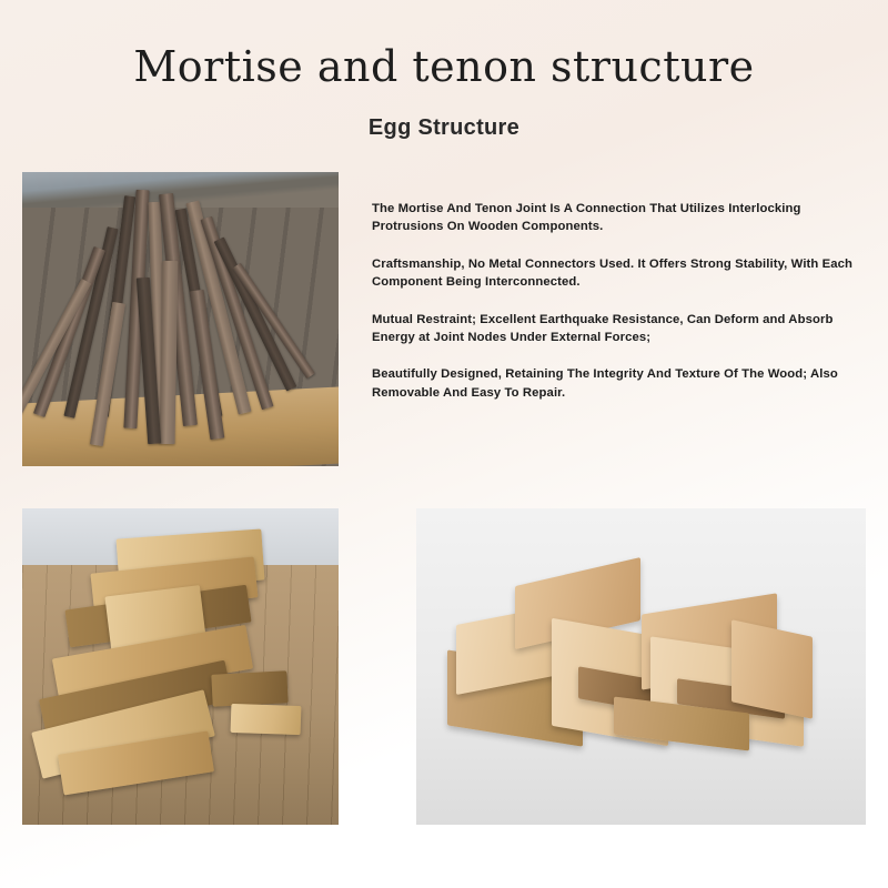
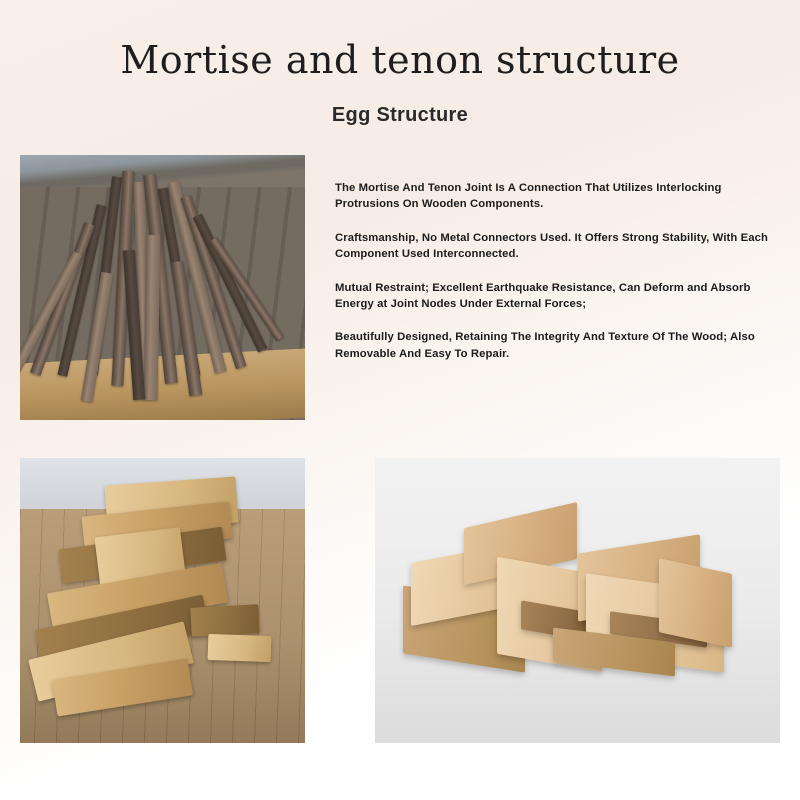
  Mortise and tenon structure
  Egg Structure
  The Mortise And Tenon Joint Is A Connection That Utilizes Interlocking Protrusions On Wooden Components.
- Craftsmanship, No Metal Connectors Used. It Offers Strong Stability, With Each Component Being Interconnected.
+ Craftsmanship, No Metal Connectors Used. It Offers Strong Stability, With Each Component Used Interconnected.
  Mutual Restraint; Excellent Earthquake Resistance, Can Deform and Absorb Energy at Joint Nodes Under External Forces;
  Beautifully Designed, Retaining The Integrity And Texture Of The Wood; Also Removable And Easy To Repair.
